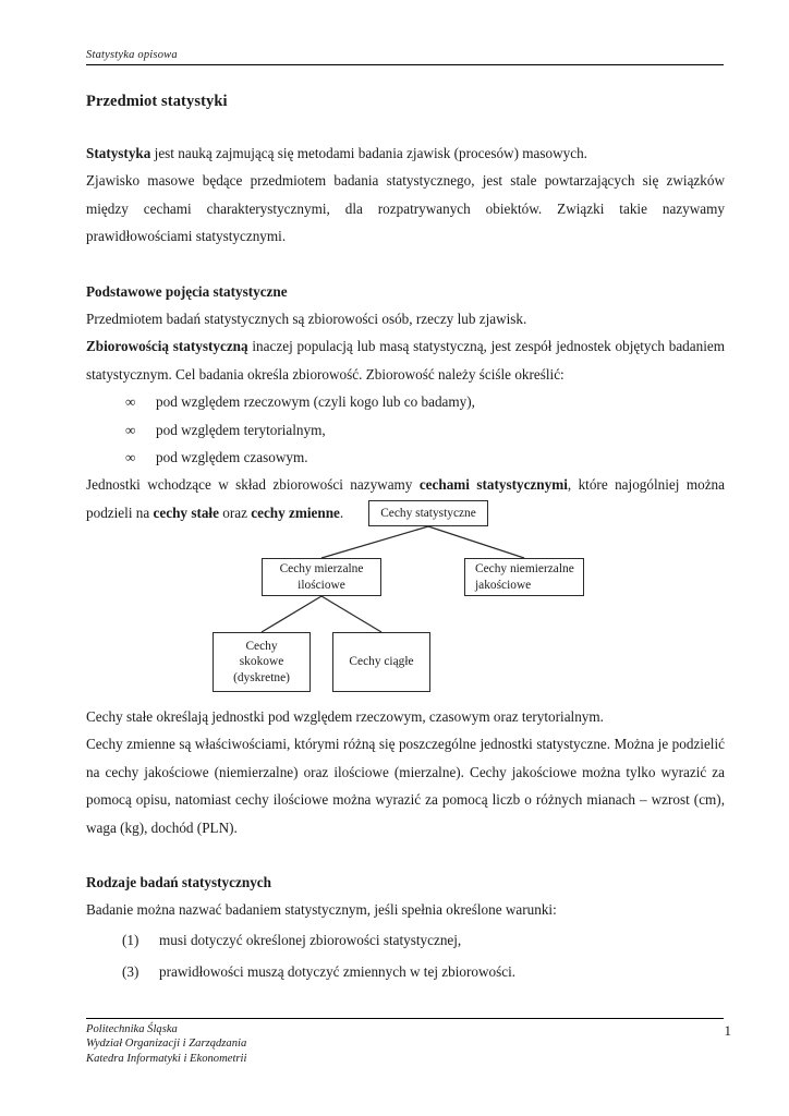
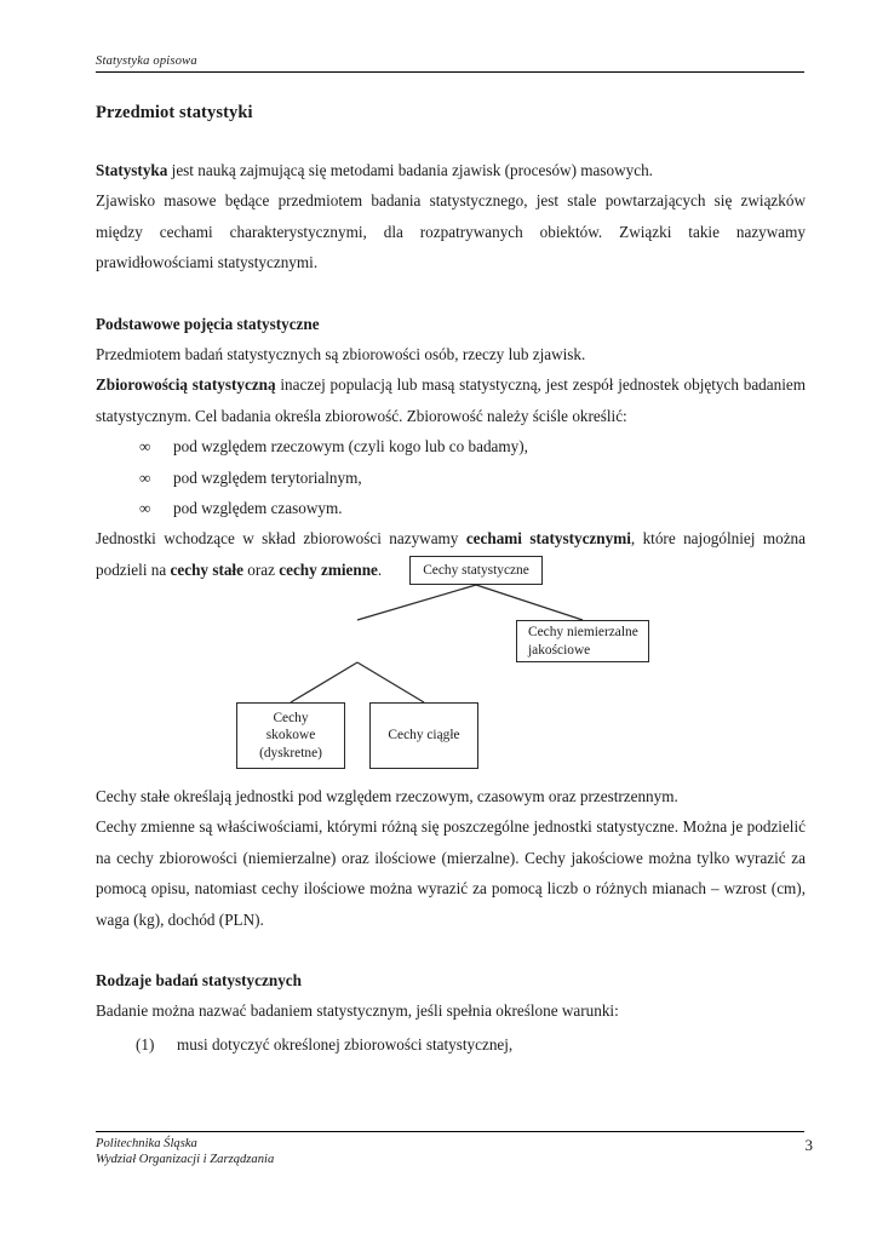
  Statystyka opisowa
  Przedmiot statystyki
  Statystyka jest nauką zajmującą się metodami badania zjawisk (procesów) masowych.
  Zjawisko masowe będące przedmiotem badania statystycznego, jest stale powtarzających się związków między cechami charakterystycznymi, dla rozpatrywanych obiektów. Związki takie nazywamy prawidłowościami statystycznymi.
  Podstawowe pojęcia statystyczne
  Przedmiotem badań statystycznych są zbiorowości osób, rzeczy lub zjawisk.
  Zbiorowością statystyczną inaczej populacją lub masą statystyczną, jest zespół jednostek objętych badaniem statystycznym. Cel badania określa zbiorowość. Zbiorowość należy ściśle określić:
  ∞
  pod względem rzeczowym (czyli kogo lub co badamy),
  ∞
  pod względem terytorialnym,
  ∞
  pod względem czasowym.
  Jednostki wchodzące w skład zbiorowości nazywamy cechami statystycznymi, które najogólniej można podzieli na cechy stałe oraz cechy zmienne.
  Cechy statystyczne
- Cechy mierzalne
- ilościowe
  Cechy niemierzalne
  jakościowe
  Cechy
  skokowe
  (dyskretne)
  Cechy ciągłe
- Cechy stałe określają jednostki pod względem rzeczowym, czasowym oraz terytorialnym.
+ Cechy stałe określają jednostki pod względem rzeczowym, czasowym oraz przestrzennym.
- Cechy zmienne są właściwościami, którymi różną się poszczególne jednostki statystyczne. Można je podzielić na cechy jakościowe (niemierzalne) oraz ilościowe (mierzalne). Cechy jakościowe można tylko wyrazić za pomocą opisu, natomiast cechy ilościowe można wyrazić za pomocą liczb o różnych mianach – wzrost (cm), waga (kg), dochód (PLN).
+ Cechy zmienne są właściwościami, którymi różną się poszczególne jednostki statystyczne. Można je podzielić na cechy zbiorowości (niemierzalne) oraz ilościowe (mierzalne). Cechy jakościowe można tylko wyrazić za pomocą opisu, natomiast cechy ilościowe można wyrazić za pomocą liczb o różnych mianach – wzrost (cm), waga (kg), dochód (PLN).
  Rodzaje badań statystycznych
  Badanie można nazwać badaniem statystycznym, jeśli spełnia określone warunki:
  (1)
  musi dotyczyć określonej zbiorowości statystycznej,
- (3)
- prawidłowości muszą dotyczyć zmiennych w tej zbiorowości.
  Politechnika Śląska
  Wydział Organizacji i Zarządzania
- Katedra Informatyki i Ekonometrii
- 1
+ 3
